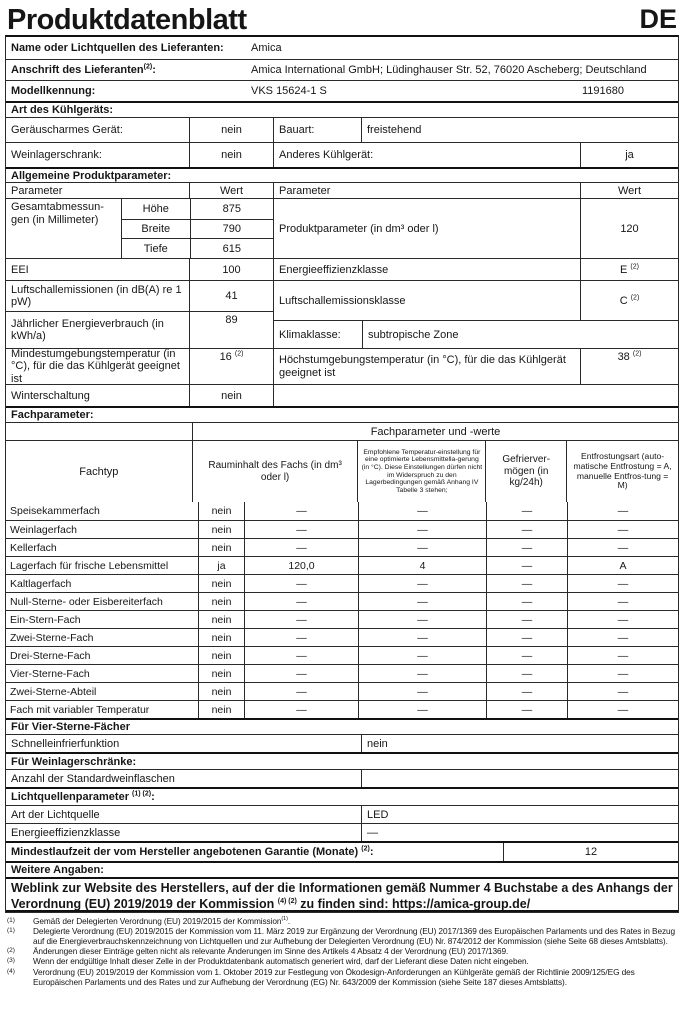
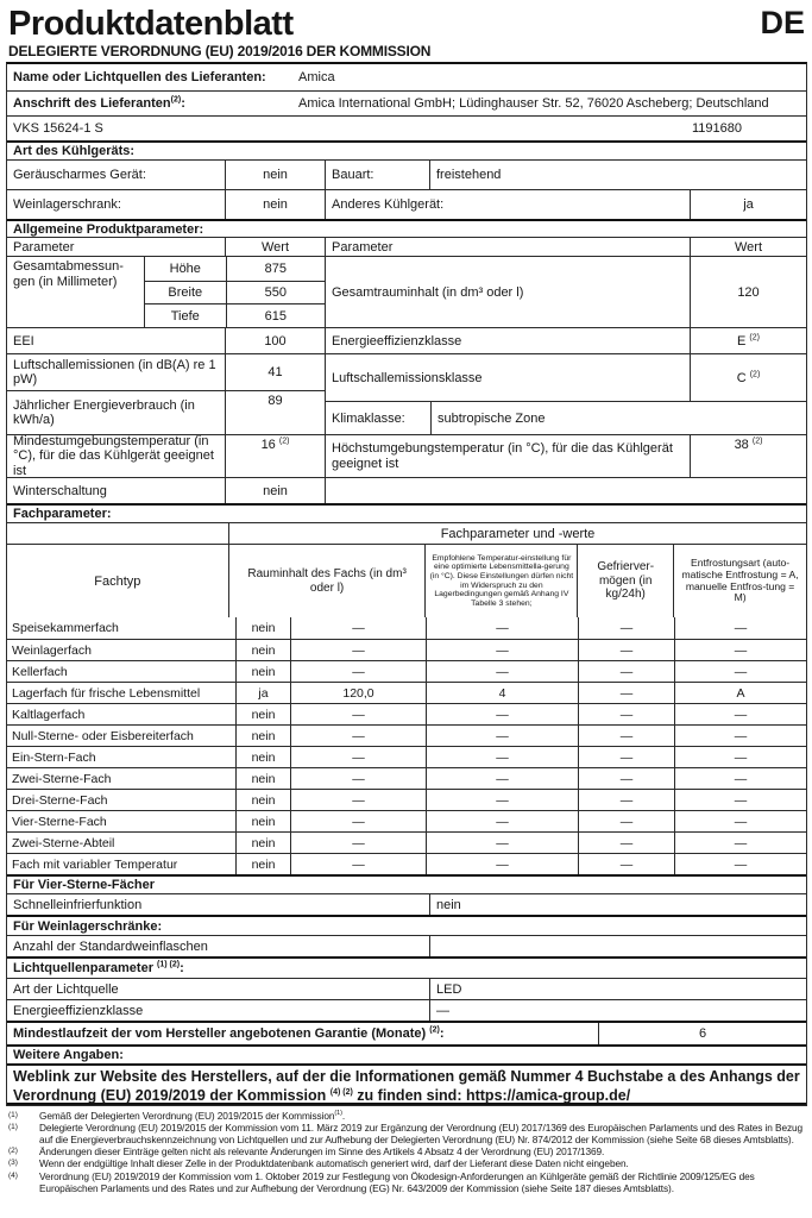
  Produktdatenblatt
  DE
+ DELEGIERTE VERORDNUNG (EU) 2019/2016 DER KOMMISSION
  Name oder Lichtquellen des Lieferanten:
  Amica
  Anschrift des Lieferanten :
  Amica International GmbH; Lüdinghauser Str. 52, 76020 Ascheberg; Deutschland
- Modellkennung:
  VKS 15624-1 S
  1191680
  Art des Kühlgeräts:
  Geräuscharmes Gerät:
  nein
  Bauart:
  freistehend
  Weinlagerschrank:
  nein
  Anderes Kühlgerät:
  ja
  Allgemeine Produktparameter:
  Parameter
  Wert
  Parameter
  Wert
  Gesamtabmessun-gen (in Millimeter)
  Höhe
  875
  Breite
- 790
+ 550
  Tiefe
  615
- Produktparameter (in dm³ oder l)
+ Gesamtrauminhalt (in dm³ oder l)
  120
  EEI
  100
  Energieeffizienzklasse
  Luftschallemissionen (in dB(A) re 1 pW)
  41
  Jährlicher Energieverbrauch (in kWh/a)
  89
  Luftschallemissionsklasse
  Klimaklasse:
  subtropische Zone
  Mindestumgebungstemperatur (in °C), für die das Kühlgerät geeignet ist
  Höchstumgebungstemperatur (in °C), für die das Kühlgerät geeignet ist
  Winterschaltung
  nein
  Fachparameter:
  Fachparameter und -werte
  Fachtyp
  Rauminhalt des Fachs (in dm³ oder l)
  Gefrierver-mögen (in kg/24h)
  Entfrostungsart (auto-matische Entfrostung = A, manuelle Entfros-tung = M)
  Speisekammerfach
  nein
  —
  —
  —
  —
  Weinlagerfach
  nein
  —
  —
  —
  —
  Kellerfach
  nein
  —
  —
  —
  —
  Lagerfach für frische Lebensmittel
  ja
  120,0
  4
  —
  A
  Kaltlagerfach
  nein
  —
  —
  —
  —
  Null-Sterne- oder Eisbereiterfach
  nein
  —
  —
  —
  —
  Ein-Stern-Fach
  nein
  —
  —
  —
  —
  Zwei-Sterne-Fach
  nein
  —
  —
  —
  —
  Drei-Sterne-Fach
  nein
  —
  —
  —
  —
  Vier-Sterne-Fach
  nein
  —
  —
  —
  —
  Zwei-Sterne-Abteil
  nein
  —
  —
  —
  —
  Fach mit variabler Temperatur
  nein
  —
  —
  —
  —
  Für Vier-Sterne-Fächer
  Schnelleinfrierfunktion
  nein
  Für Weinlagerschränke:
  Anzahl der Standardweinflaschen
  Lichtquellenparameter :
  Art der Lichtquelle
  LED
  Energieeffizienzklasse
  —
  Mindestlaufzeit der vom Hersteller angebotenen Garantie (Monate) :
- 12
+ 6
  Weitere Angaben:
  Weblink zur Website des Herstellers, auf der die Informationen gemäß Nummer 4 Buchstabe a des Anhangs der Verordnung (EU) 2019/2019 der Kommission zu finden sind: https://amica-group.de/
  Gemäß der Delegierten Verordnung (EU) 2019/2015 der Kommission .
  Delegierte Verordnung (EU) 2019/2015 der Kommission vom 11. März 2019 zur Ergänzung der Verordnung (EU) 2017/1369 des Europäischen Parlaments und des Rates in Bezug auf die Energieverbrauchskennzeichnung von Lichtquellen und zur Aufhebung der Delegierten Verordnung (EU) Nr. 874/2012 der Kommission (siehe Seite 68 dieses Amtsblatts).
  Änderungen dieser Einträge gelten nicht als relevante Änderungen im Sinne des Artikels 4 Absatz 4 der Verordnung (EU) 2017/1369.
  Wenn der endgültige Inhalt dieser Zelle in der Produktdatenbank automatisch generiert wird, darf der Lieferant diese Daten nicht eingeben.
  Verordnung (EU) 2019/2019 der Kommission vom 1. Oktober 2019 zur Festlegung von Ökodesign-Anforderungen an Kühlgeräte gemäß der Richtlinie 2009/125/EG des Europäischen Parlaments und des Rates und zur Aufhebung der Verordnung (EG) Nr. 643/2009 der Kommission (siehe Seite 187 dieses Amtsblatts).
